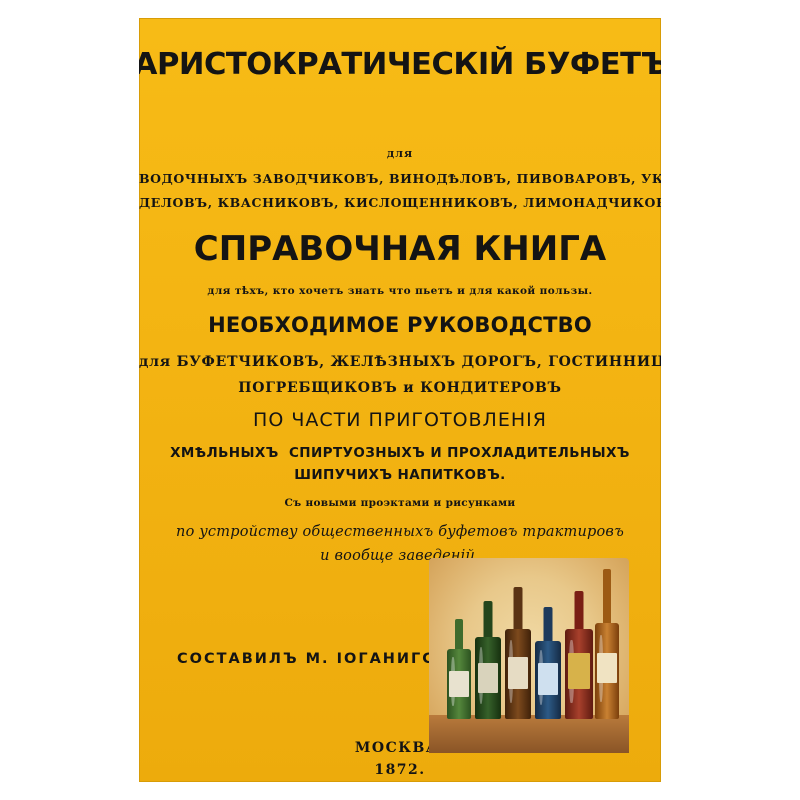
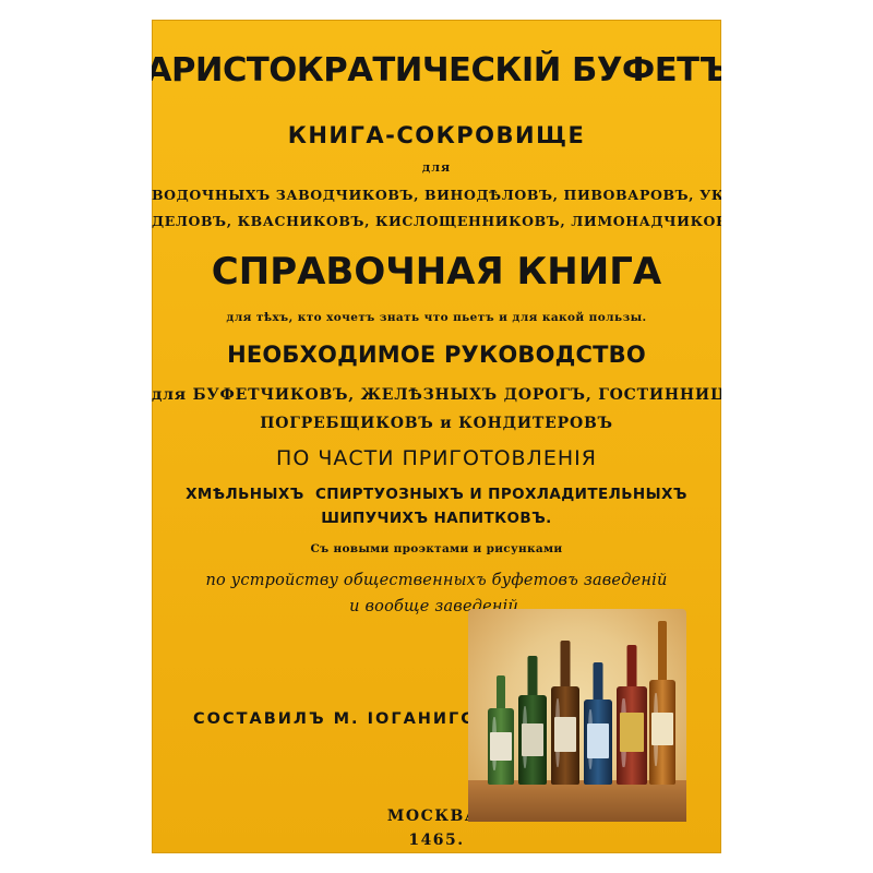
  АРИСТОКРАТИЧЕСКІЙ БУФЕТЪ
+ КНИГА-СОКРОВИЩЕ
  для
  ВОДОЧНЫХЪ ЗАВОДЧИКОВЪ, ВИНОДѢЛОВЪ, ПИВОВАРОВЪ, УК
  ДЕЛОВЪ, КВАСНИКОВЪ, КИСЛОЩЕННИКОВЪ, ЛИМОНАДЧИКО
  СПРАВОЧНАЯ КНИГА
  для тѣхъ, кто хочетъ знать что пьетъ и для какой пользы.
  НЕОБХОДИМОЕ РУКОВОДСТВО
  для БУФЕТЧИКОВЪ, ЖЕЛѢЗНЫХЪ ДОРОГЪ, ГОСТИННИЦ
  ПОГРЕБЩИКОВЪ и КОНДИТЕРОВЪ
  ПО ЧАСТИ ПРИГОТОВЛЕНІЯ
  ХМѢЛЬНЫХЪ СПИРТУОЗНЫХЪ И ПРОХЛАДИТЕЛЬНЫХЪ
  ШИПУЧИХЪ НАПИТКОВЪ.
  Съ новыми проэктами и рисунками
- по устройству общественныхъ буфетовъ трактировъ
+ по устройству общественныхъ буфетовъ заведеній
  и вообще заведеній.
  МОСКВ
- 1872.
+ 1465.
